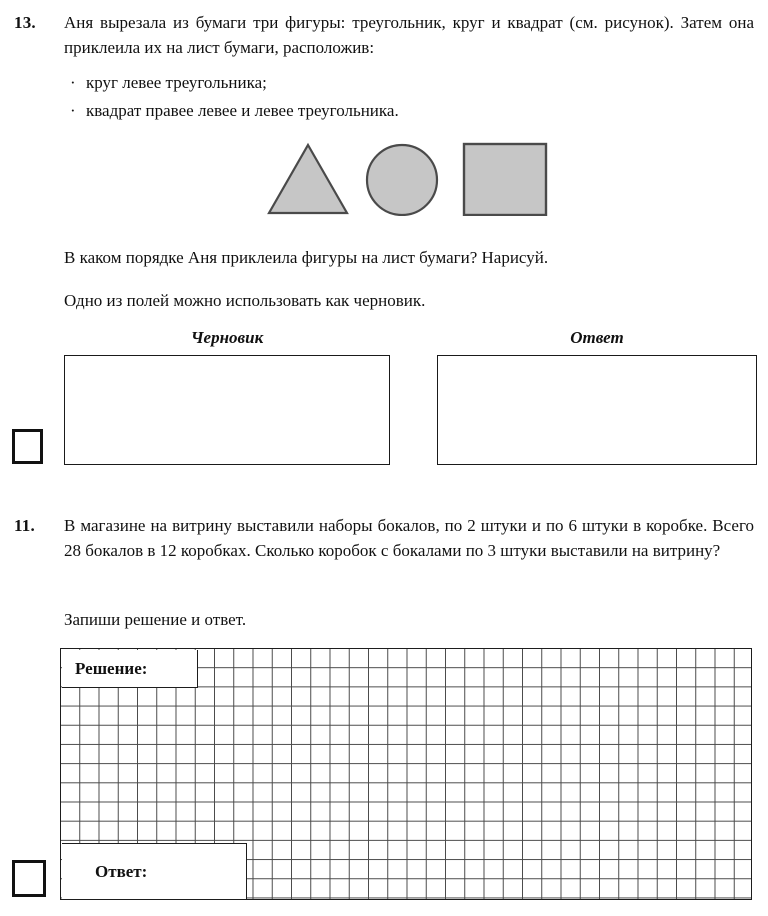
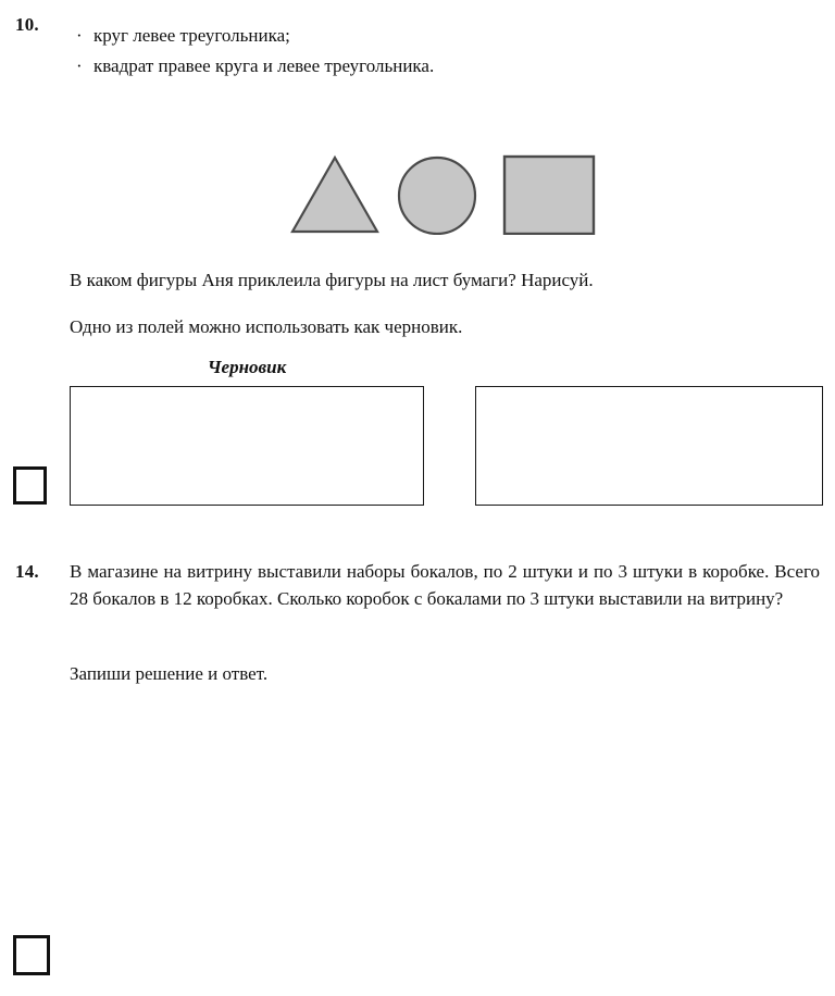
- 13.
+ 10.
- Аня вырезала из бумаги три фигуры: треугольник, круг и квадрат (см. рисунок). Затем она приклеила их на лист бумаги, расположив:
  ·
  круг левее треугольника;
  ·
- квадрат правее левее и левее треугольника.
+ квадрат правее круга и левее треугольника.
- В каком порядке Аня приклеила фигуры на лист бумаги? Нарисуй.
+ В каком фигуры Аня приклеила фигуры на лист бумаги? Нарисуй.
  Одно из полей можно использовать как черновик.
  Черновик
- Ответ
- 11.
+ 14.
- В магазине на витрину выставили наборы бокалов, по 2 штуки и по 6 штуки в коробке. Всего 28 бокалов в 12 коробках. Сколько коробок с бокалами по 3 штуки выставили на витрину?
+ В магазине на витрину выставили наборы бокалов, по 2 штуки и по 3 штуки в коробке. Всего 28 бокалов в 12 коробках. Сколько коробок с бокалами по 3 штуки выставили на витрину?
  Запиши решение и ответ.
- Решение:
- Ответ:
